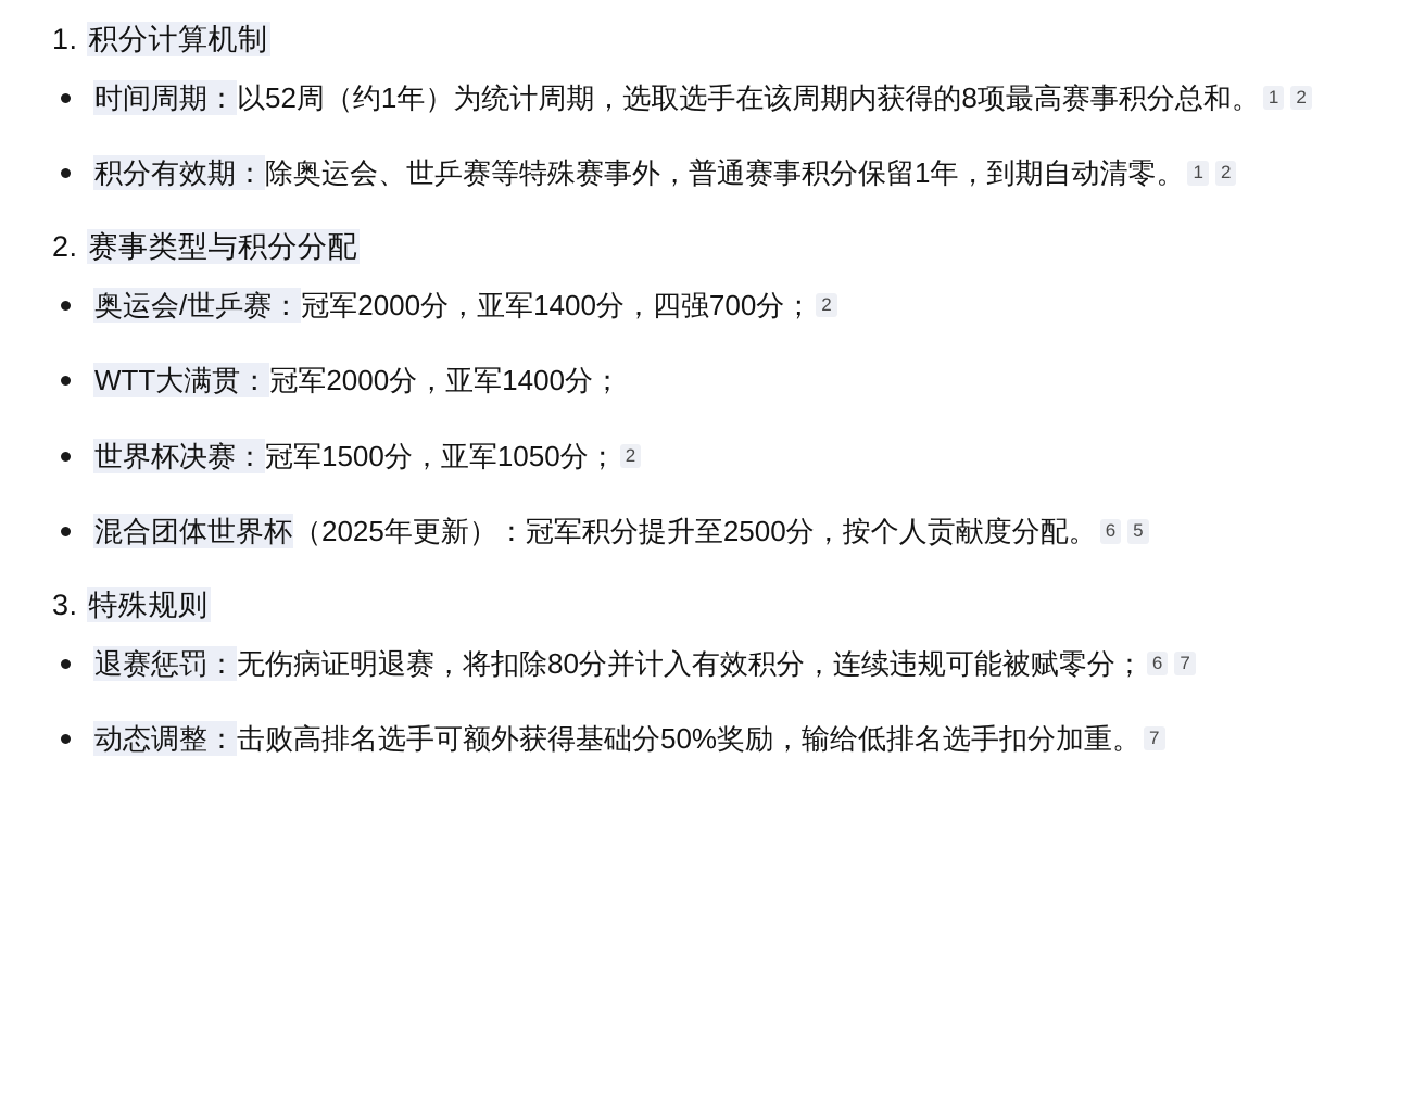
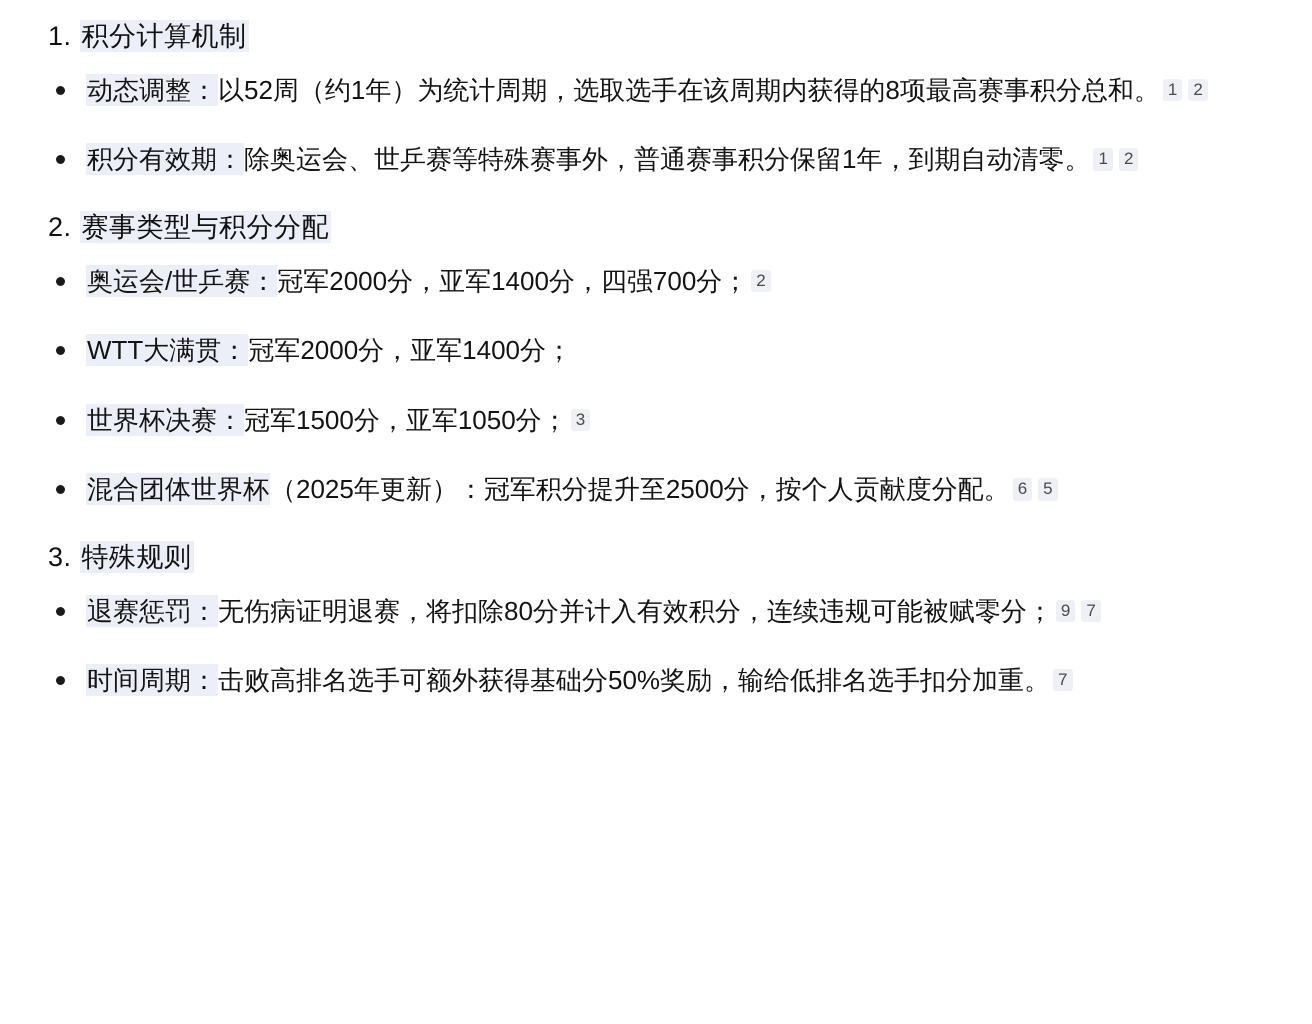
  1. 积分计算机制
- 时间周期：以52周（约1年）为统计周期，选取选手在该周期内获得的8项最高赛事积分总和。 1 2
+ 动态调整：以52周（约1年）为统计周期，选取选手在该周期内获得的8项最高赛事积分总和。 1 2
  积分有效期：除奥运会、世乒赛等特殊赛事外，普通赛事积分保留1年，到期自动清零。 1 2
  2. 赛事类型与积分分配
  奥运会/世乒赛：冠军2000分，亚军1400分，四强700分； 2
  WTT大满贯：冠军2000分，亚军1400分；
- 世界杯决赛：冠军1500分，亚军1050分； 2
+ 世界杯决赛：冠军1500分，亚军1050分； 3
  混合团体世界杯（2025年更新）：冠军积分提升至2500分，按个人贡献度分配。 6 5
  3. 特殊规则
- 退赛惩罚：无伤病证明退赛，将扣除80分并计入有效积分，连续违规可能被赋零分； 6 7
+ 退赛惩罚：无伤病证明退赛，将扣除80分并计入有效积分，连续违规可能被赋零分； 9 7
- 动态调整：击败高排名选手可额外获得基础分50%奖励，输给低排名选手扣分加重。 7
+ 时间周期：击败高排名选手可额外获得基础分50%奖励，输给低排名选手扣分加重。 7
